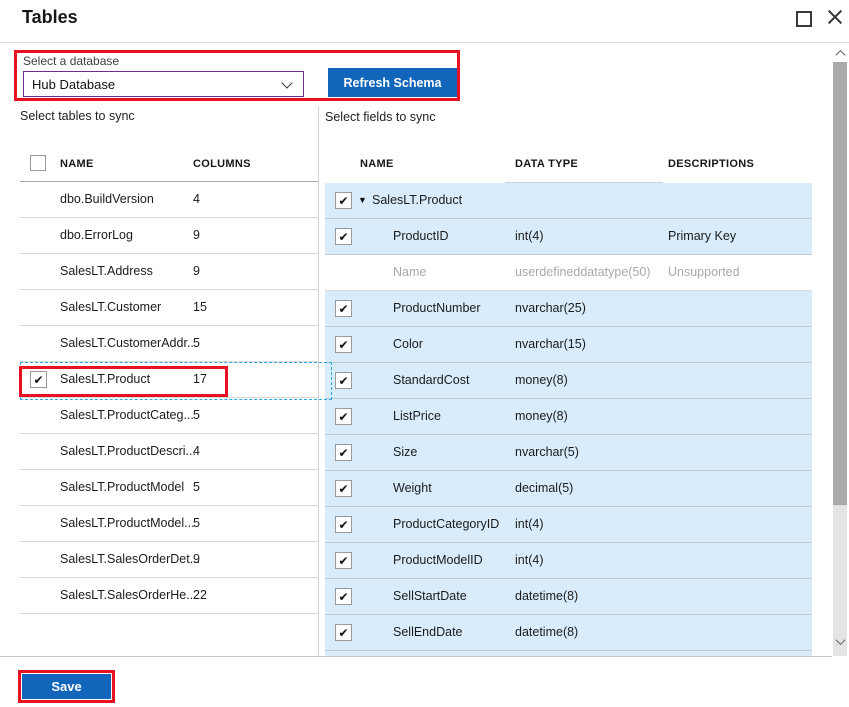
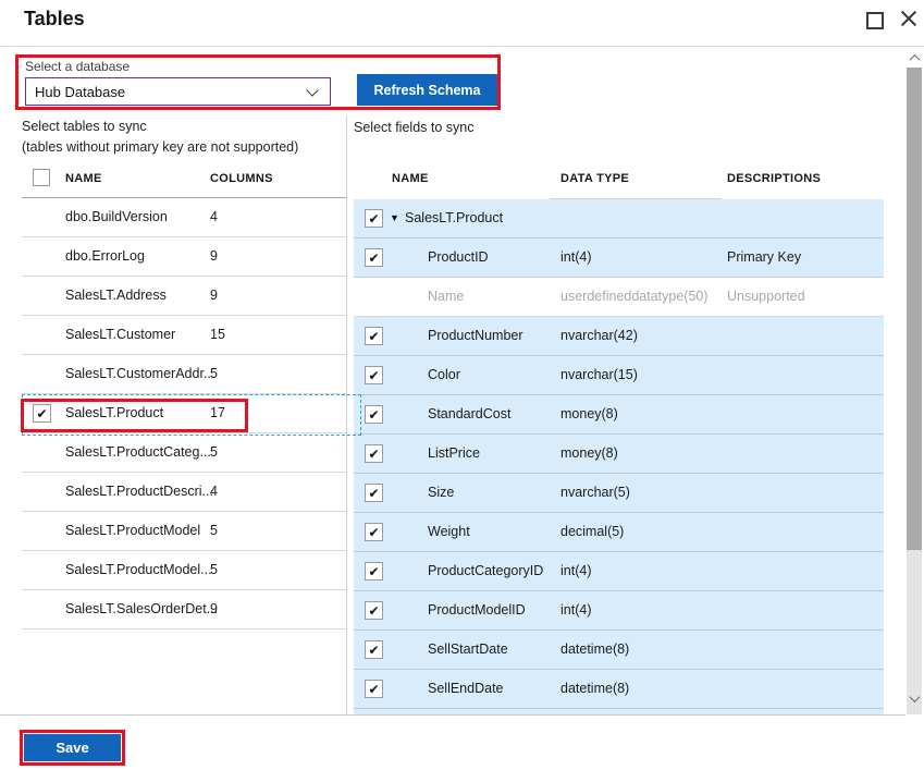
  Tables
  Select a database
  Hub Database
  Refresh Schema
  Select tables to sync
+ (tables without primary key are not supported)
  Select fields to sync
  NAME
  COLUMNS
  dbo.BuildVersion
  4
  dbo.ErrorLog
  9
  SalesLT.Address
  9
  SalesLT.Customer
  15
  SalesLT.CustomerAddr...
  5
  ✔
  SalesLT.Product
  17
  SalesLT.ProductCateg...
  5
  SalesLT.ProductDescri...
  4
  SalesLT.ProductModel
  5
  SalesLT.ProductModel...
  5
  SalesLT.SalesOrderDet...
  9
- SalesLT.SalesOrderHe...
- 22
  NAME
  DATA TYPE
  DESCRIPTIONS
  ✔
  ▼
  SalesLT.Product
  ✔
  ProductID
  int(4)
  Primary Key
  Name
  userdefineddatatype(50)
  Unsupported
  ✔
  ProductNumber
- nvarchar(25)
+ nvarchar(42)
  ✔
  Color
  nvarchar(15)
  ✔
  StandardCost
  money(8)
  ✔
  ListPrice
  money(8)
  ✔
  Size
  nvarchar(5)
  ✔
  Weight
  decimal(5)
  ✔
  ProductCategoryID
  int(4)
  ✔
  ProductModelID
  int(4)
  ✔
  SellStartDate
  datetime(8)
  ✔
  SellEndDate
  datetime(8)
  Save
